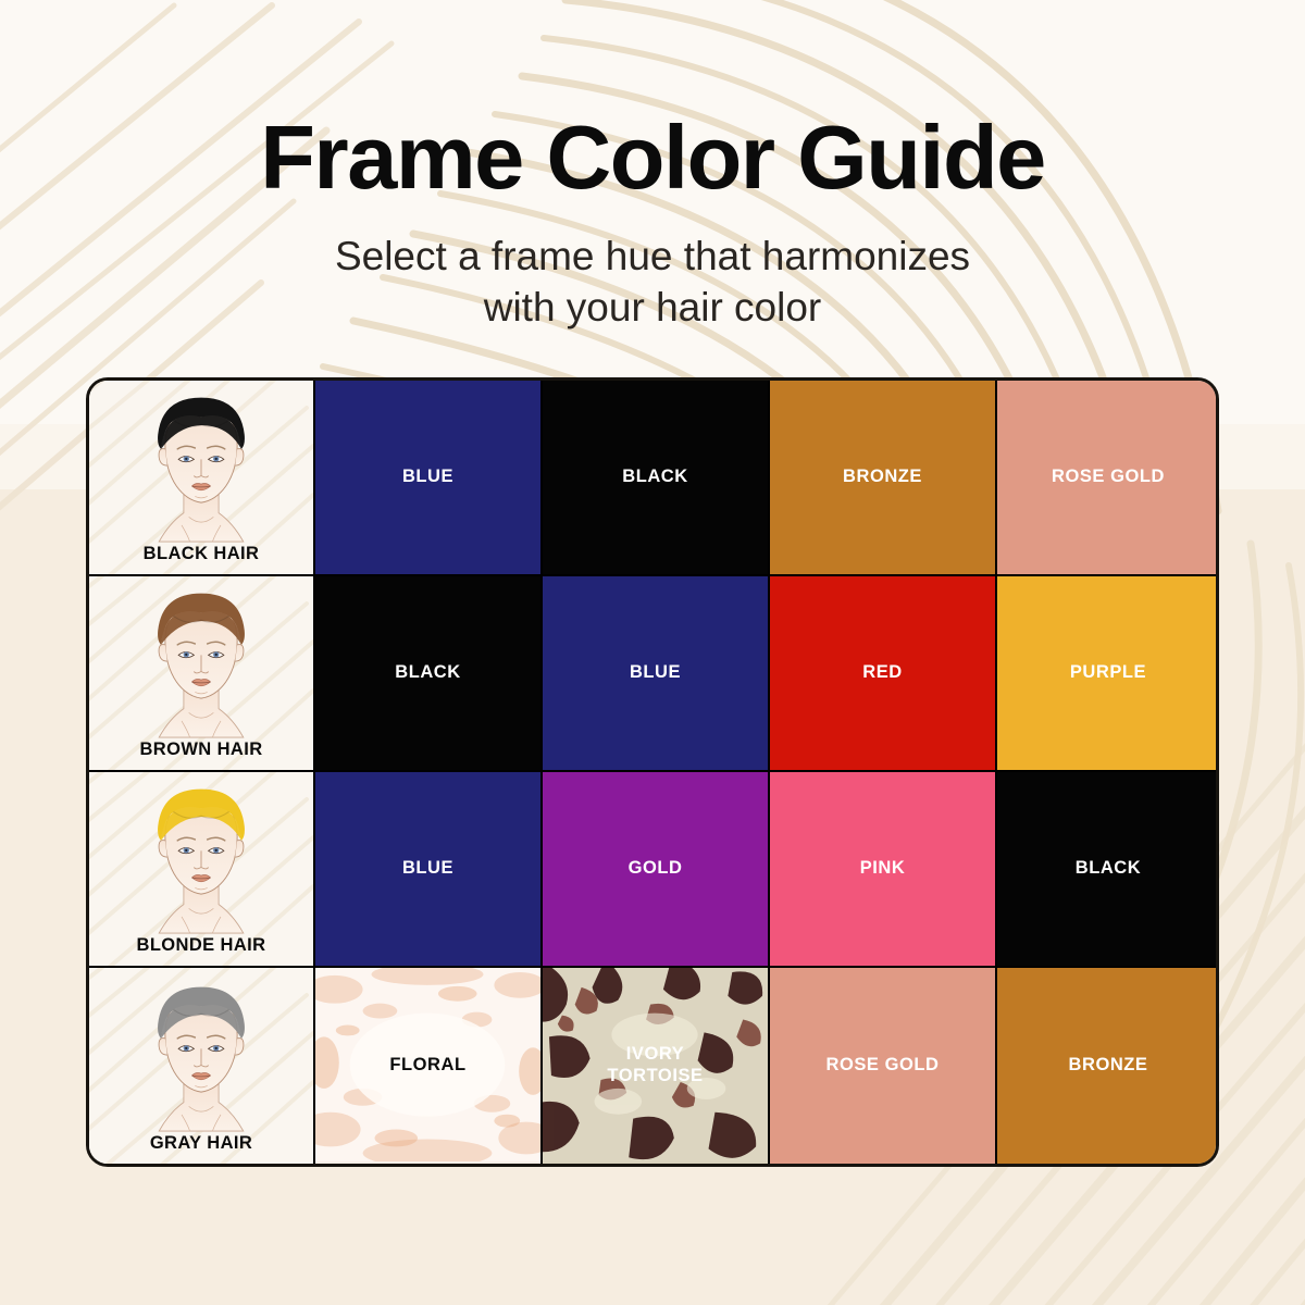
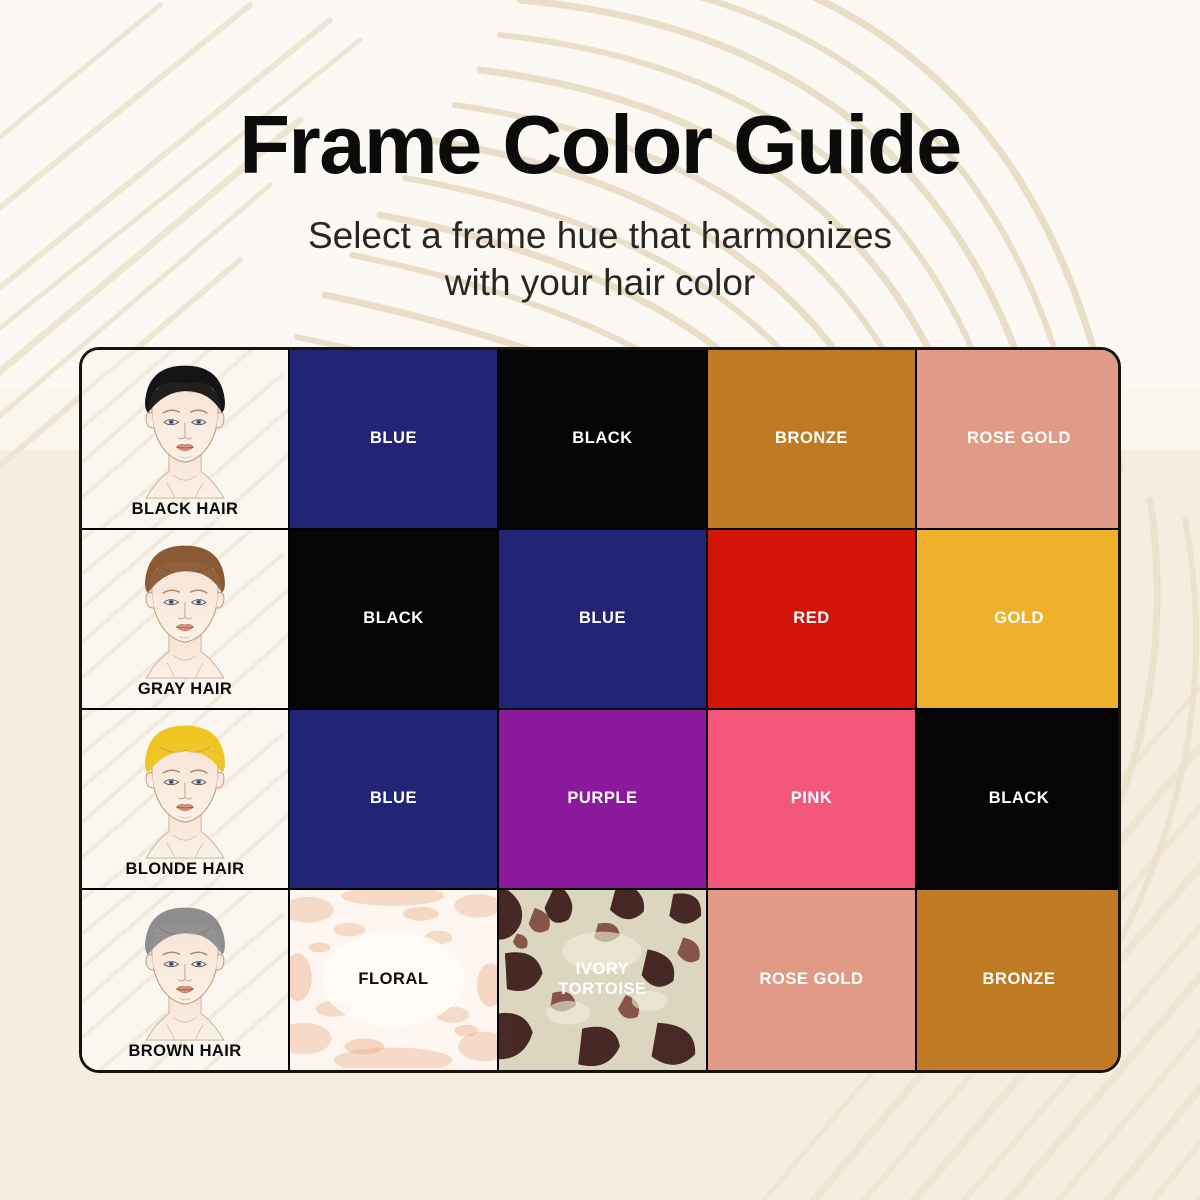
  Frame Color Guide
  Select a frame hue that harmonizes
  with your hair color
  BLACK HAIR
  BLUE
  BLACK
  BRONZE
  ROSE GOLD
- BROWN HAIR
+ GRAY HAIR
  BLACK
  BLUE
  RED
- PURPLE
+ GOLD
  BLONDE HAIR
  BLUE
- GOLD
+ PURPLE
  PINK
  BLACK
- GRAY HAIR
+ BROWN HAIR
  FLORAL
  IVORY
  TORTOISE
  ROSE GOLD
  BRONZE
